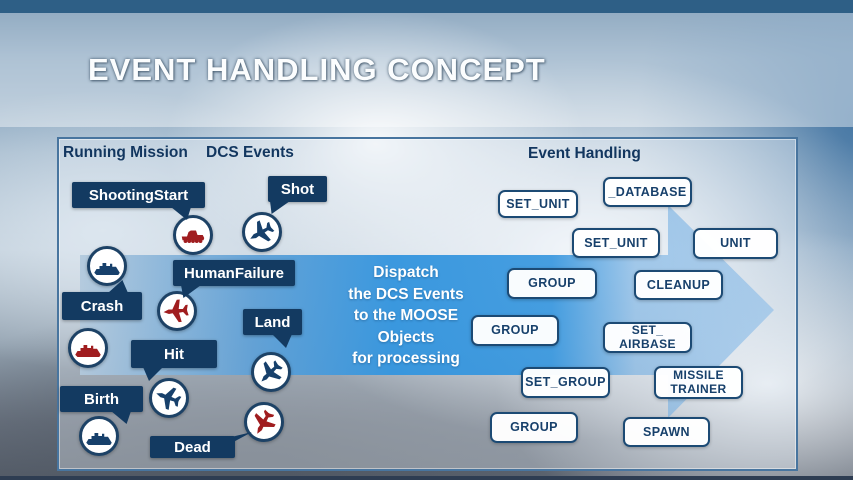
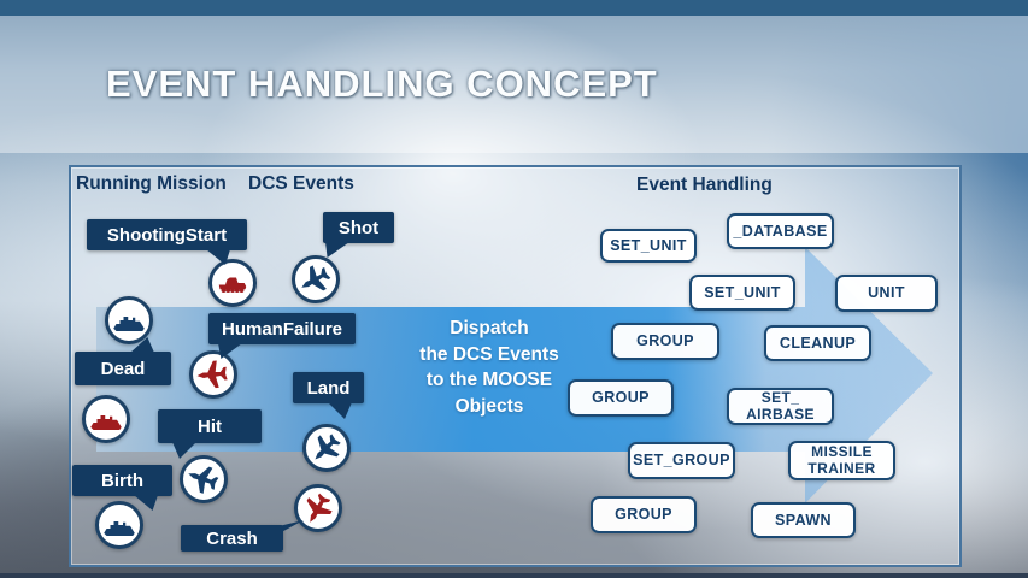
  EVENT HANDLING CONCEPT
  Running Mission
  DCS Events
  Event Handling
  Dispatch
  the DCS Events
  to the MOOSE
  Objects
- for processing
  ShootingStart
  Shot
- Crash
+ Dead
  HumanFailure
  Land
  Hit
  Birth
- Dead
+ Crash
  SET_UNIT
  _DATABASE
  SET_UNIT
  UNIT
  GROUP
  CLEANUP
  GROUP
  SET_
  AIRBASE
  SET_GROUP
  MISSILE
  TRAINER
  GROUP
  SPAWN
